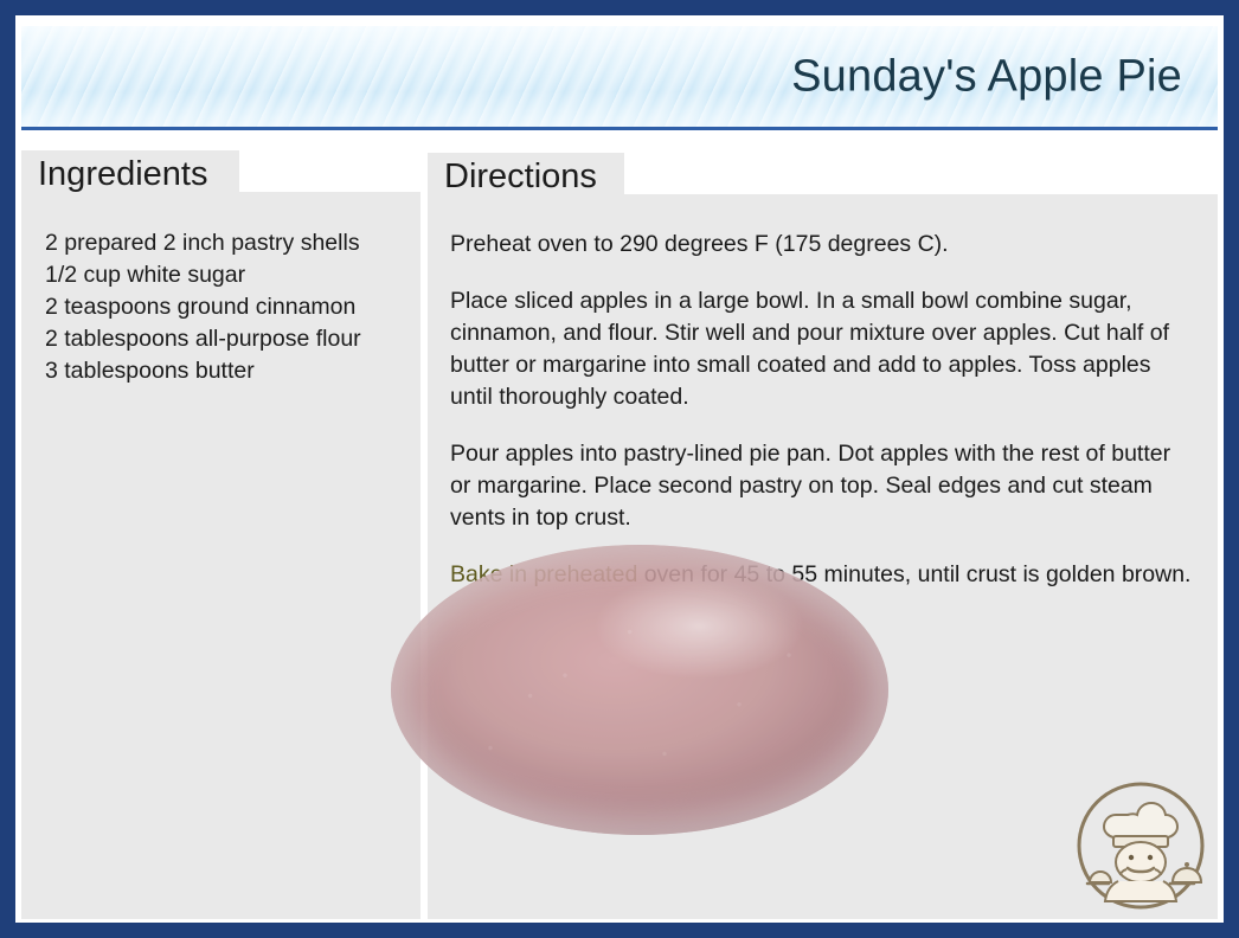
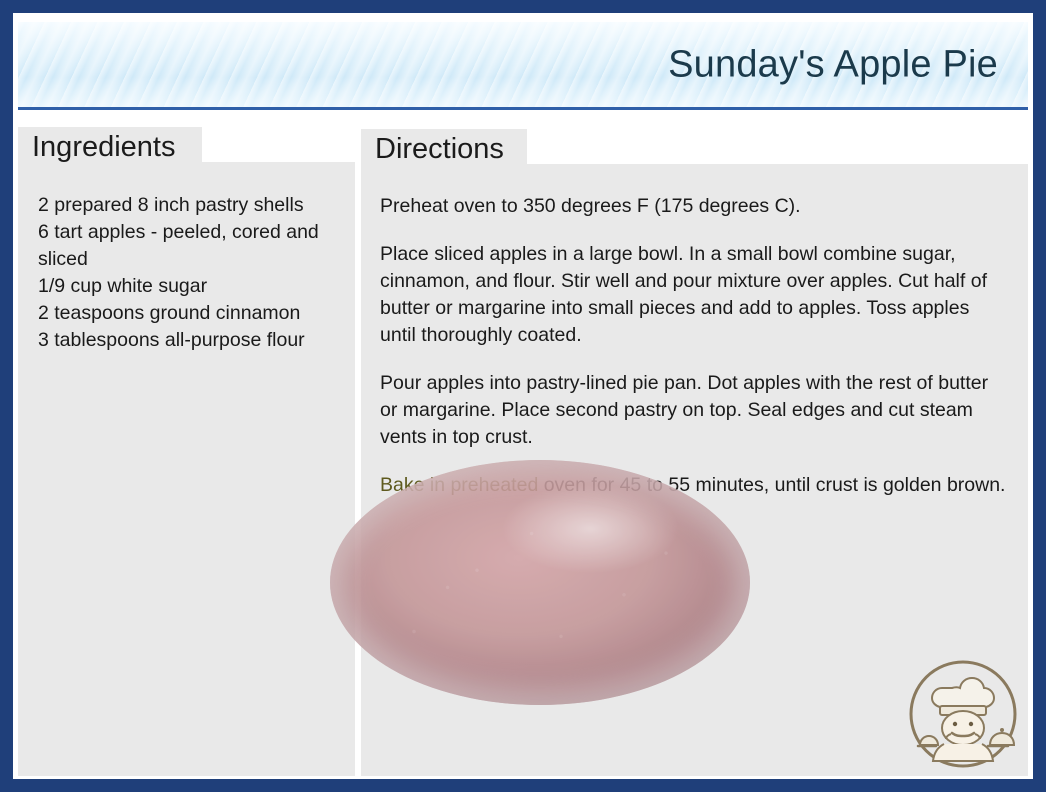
  Sunday's Apple Pie
  Ingredients
- 2 prepared 2 inch pastry shells
+ 2 prepared 8 inch pastry shells
+ 6 tart apples - peeled, cored and sliced
- 1/2 cup white sugar
+ 1/9 cup white sugar
  2 teaspoons ground cinnamon
- 2 tablespoons all-purpose flour
+ 3 tablespoons all-purpose flour
- 3 tablespoons butter
  Directions
- Preheat oven to 290 degrees F (175 degrees C).
+ Preheat oven to 350 degrees F (175 degrees C).
- Place sliced apples in a large bowl. In a small bowl combine sugar, cinnamon, and flour. Stir well and pour mixture over apples. Cut half of butter or margarine into small coated and add to apples. Toss apples until thoroughly coated.
+ Place sliced apples in a large bowl. In a small bowl combine sugar, cinnamon, and flour. Stir well and pour mixture over apples. Cut half of butter or margarine into small pieces and add to apples. Toss apples until thoroughly coated.
  Pour apples into pastry-lined pie pan. Dot apples with the rest of butter or margarine. Place second pastry on top. Seal edges and cut steam vents in top crust.
  Bake in preheated oven for 45 to 55 minutes, until crust is golden brown.
